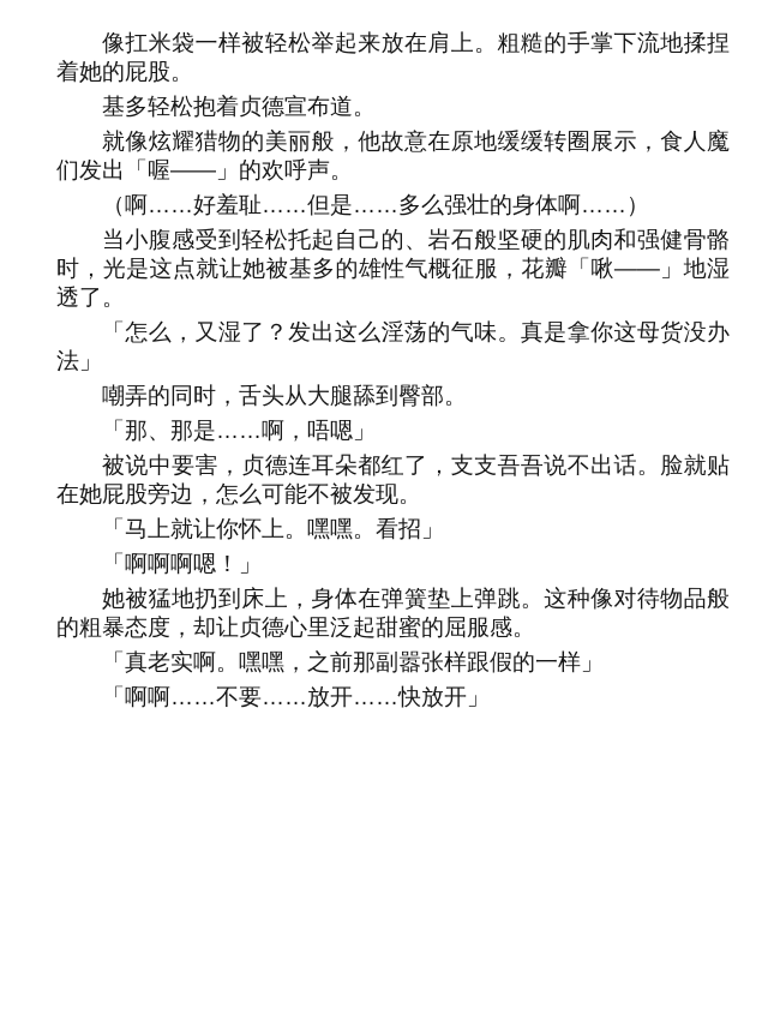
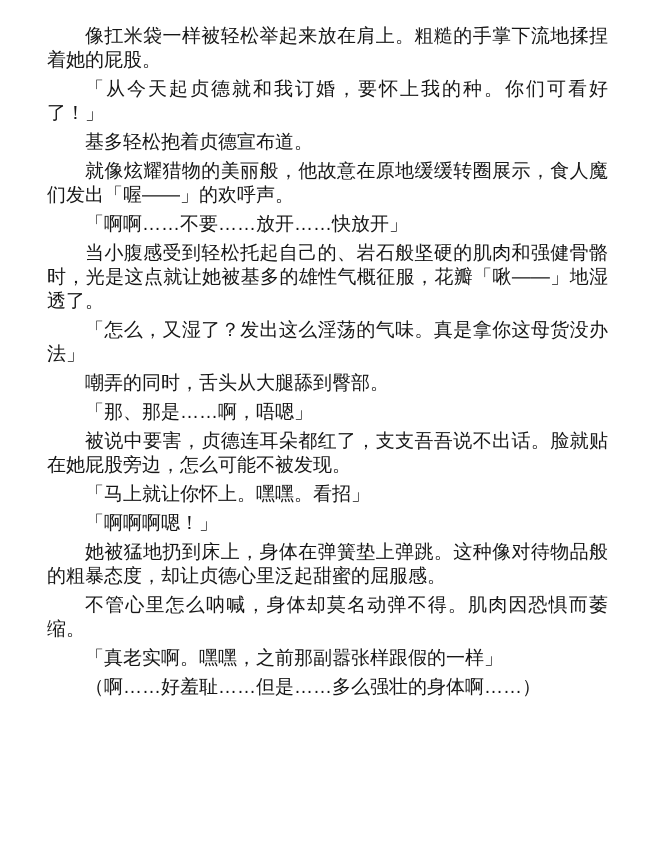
  像扛米袋一样被轻松举起来放在肩上。粗糙的手掌下流地揉捏着她的屁股。
+ 「从今天起贞德就和我订婚，要怀上我的种。你们可看好了！」
  基多轻松抱着贞德宣布道。
  就像炫耀猎物的美丽般，他故意在原地缓缓转圈展示，食人魔们发出「喔——」的欢呼声。
- （啊……好羞耻……但是……多么强壮的身体啊……）
+ 「啊啊……不要……放开……快放开」
  当小腹感受到轻松托起自己的、岩石般坚硬的肌肉和强健骨骼时，光是这点就让她被基多的雄性气概征服，花瓣「啾——」地湿透了。
  「怎么，又湿了？发出这么淫荡的气味。真是拿你这母货没办法」
  嘲弄的同时，舌头从大腿舔到臀部。
  「那、那是……啊，唔嗯」
  被说中要害，贞德连耳朵都红了，支支吾吾说不出话。脸就贴在她屁股旁边，怎么可能不被发现。
  「马上就让你怀上。嘿嘿。看招」
  「啊啊啊嗯！」
  她被猛地扔到床上，身体在弹簧垫上弹跳。这种像对待物品般的粗暴态度，却让贞德心里泛起甜蜜的屈服感。
+ 不管心里怎么呐喊，身体却莫名动弹不得。肌肉因恐惧而萎缩。
  「真老实啊。嘿嘿，之前那副嚣张样跟假的一样」
- 「啊啊……不要……放开……快放开」
+ （啊……好羞耻……但是……多么强壮的身体啊……）
